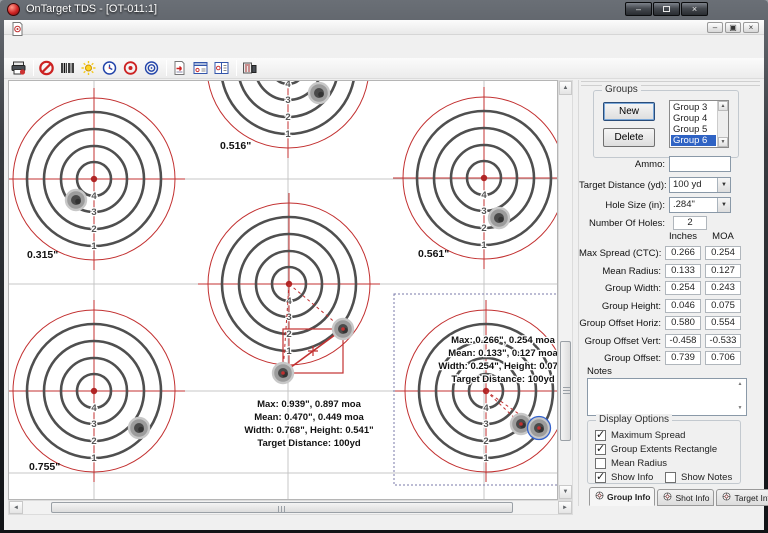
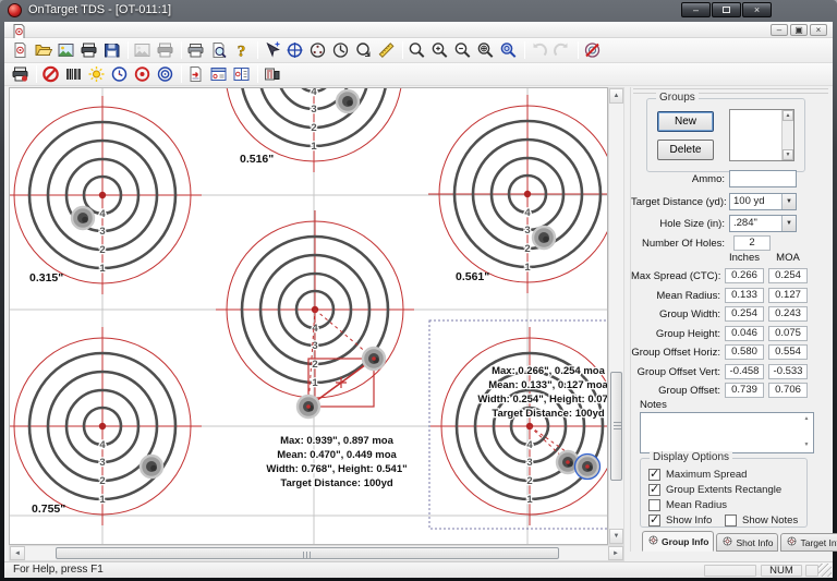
  OnTarget TDS - [OT-011:1]
  –
  ×
  –
  ▣
  ×
+ ?
  4
  3
  2
  1
  0.315"
  4
  3
  2
  1
  0.516"
  4
  3
  2
  1
  0.561"
  4
  3
  2
  1
  Max: 0.939", 0.897 moa
  Mean: 0.470", 0.449 moa
  Width: 0.768", Height: 0.541"
  Target Distance: 100yd
  4
  3
  2
  1
  0.755"
  4
  3
  2
  1
  Max: 0.266", 0.254 moa
  Mean: 0.133", 0.127 moa
  Width: 0.254", Height: 0.07
  Target Distance: 100yd
  Groups
  New
  Delete
- Group 3
- Group 4
- Group 5
- Group 6
  Ammo:
  Target Distance (yd):
  100 yd
  Hole Size (in):
  .284"
  Number Of Holes:
  2
  Inches
  MOA
  Max Spread (CTC):
  0.266
  0.254
  Mean Radius:
  0.133
  0.127
  Group Width:
  0.254
  0.243
  Group Height:
  0.046
  0.075
  Group Offset Horiz:
  0.580
  0.554
  Group Offset Vert:
  -0.458
  -0.533
  Group Offset:
  0.739
  0.706
  Notes
  Display Options
  Maximum Spread
  Group Extents Rectangle
  Mean Radius
  Show Info
  Show Notes
  Group Info
  Shot Info
  Target In
+ For Help, press F1
+ NUM
